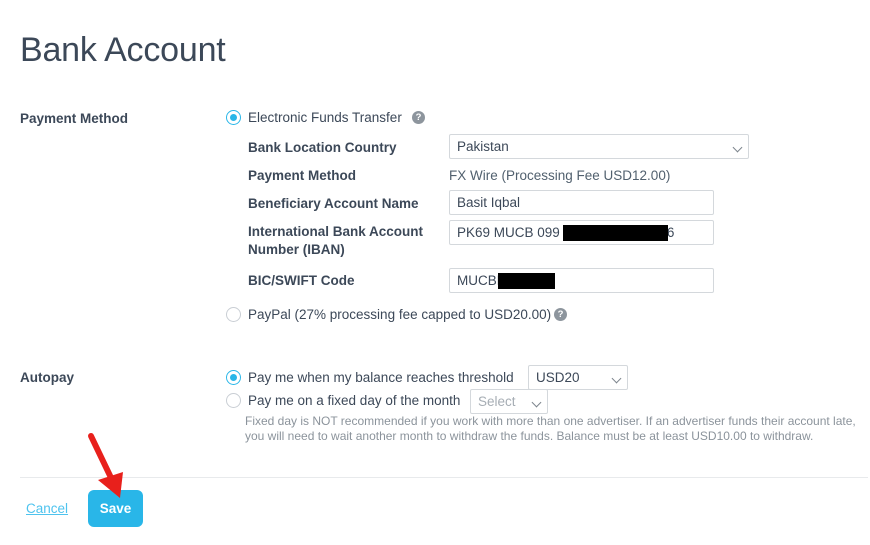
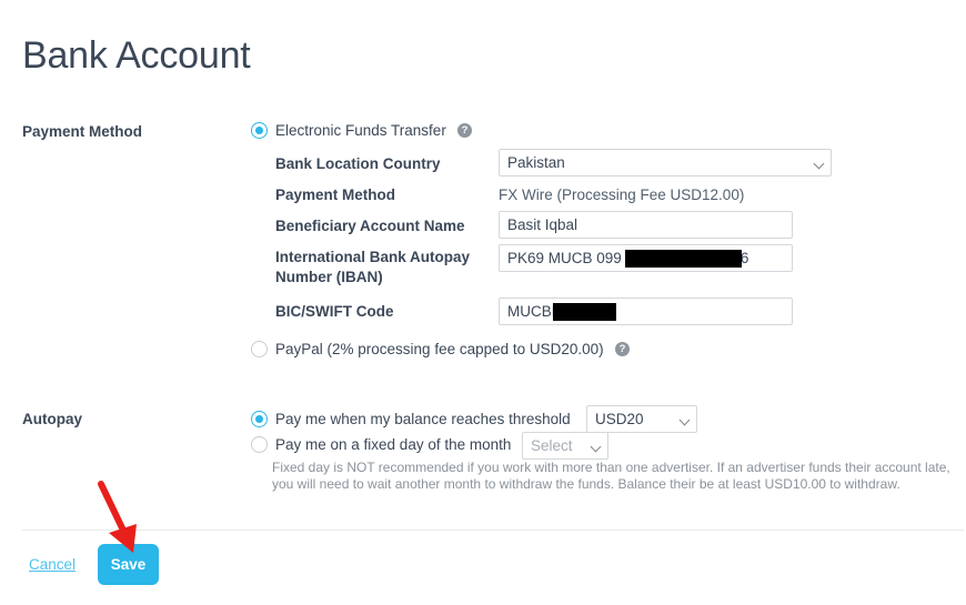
  Bank Account
  Payment Method
  Electronic Funds Transfer
  ?
  Bank Location Country
  Pakistan
  Payment Method
  FX Wire (Processing Fee USD12.00)
  Beneficiary Account Name
  Basit Iqbal
- International Bank Account Number (IBAN)
+ International Bank Autopay Number (IBAN)
  PK69 MUCB 099 6
  BIC/SWIFT Code
  MUCB
- PayPal (27% processing fee capped to USD20.00)
+ PayPal (2% processing fee capped to USD20.00)
  ?
  Autopay
  Pay me when my balance reaches threshold
  USD20
  Pay me on a fixed day of the month
  Select
- Fixed day is NOT recommended if you work with more than one advertiser. If an advertiser funds their account late, you will need to wait another month to withdraw the funds. Balance must be at least USD10.00 to withdraw.
+ Fixed day is NOT recommended if you work with more than one advertiser. If an advertiser funds their account late, you will need to wait another month to withdraw the funds. Balance their be at least USD10.00 to withdraw.
  Cancel
  Save
